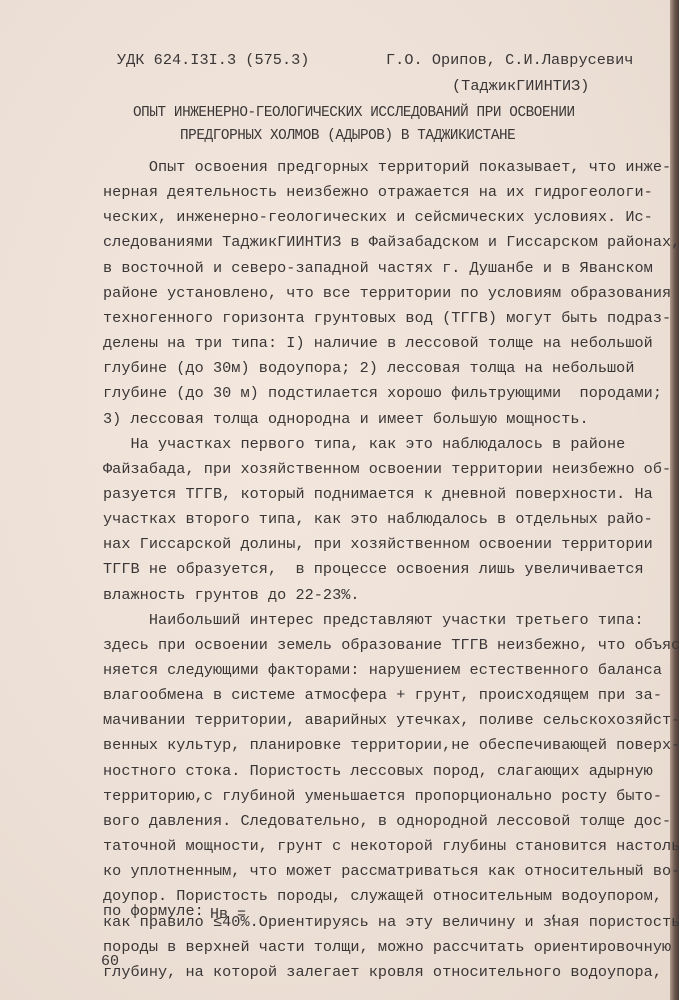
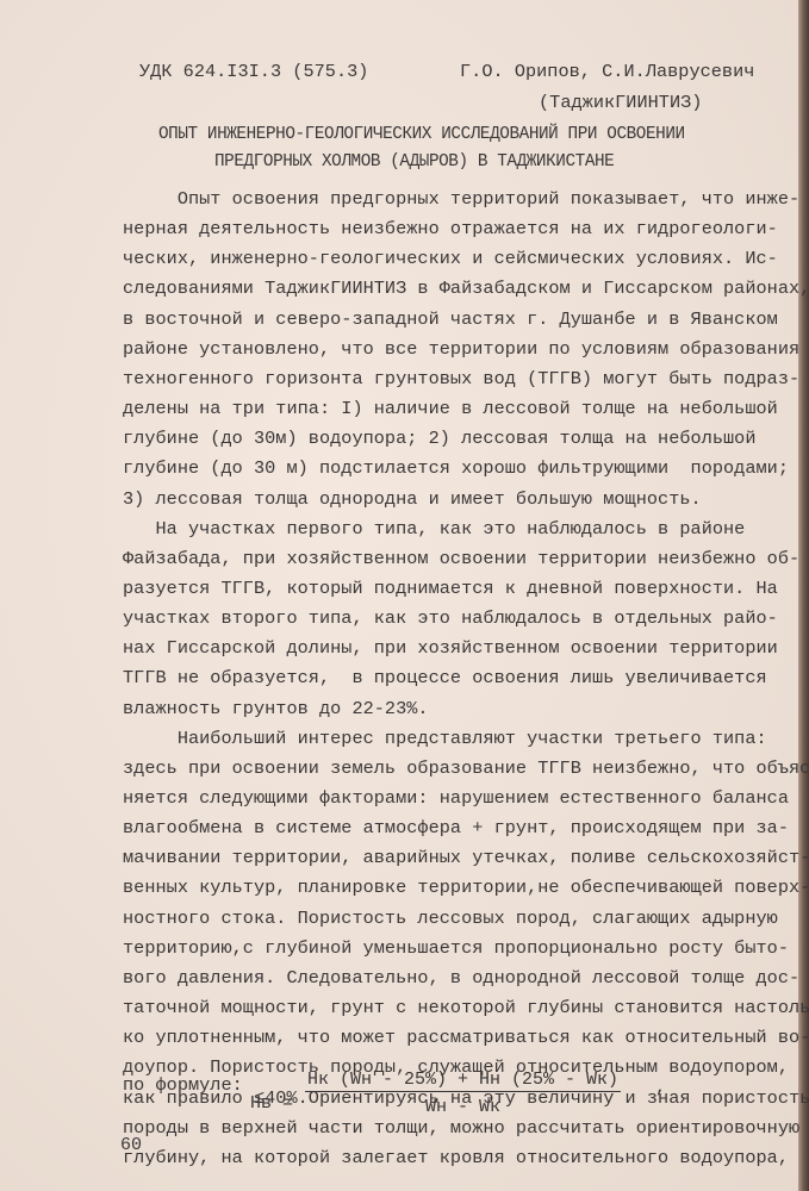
  УДК 624.I3I.3 (575.3)
  Г.О. Орипов, С.И.Лаврусевич
  (ТаджикГИИНТИЗ)
  ОПЫТ ИНЖЕНЕРНО-ГЕОЛОГИЧЕСКИХ ИССЛЕДОВАНИЙ ПРИ ОСВОЕНИИ
  ПРЕДГОРНЫХ ХОЛМОВ (АДЫРОВ) В ТАДЖИКИСТАНЕ
  Опыт освоения предгорных территорий показывает, что инже-
  нерная деятельность неизбежно отражается на их гидрогеологи-
  ческих, инженерно-геологических и сейсмических условиях. Ис-
  следованиями ТаджикГИИНТИЗ в Файзабадском и Гиссарском районах,
  в восточной и северо-западной частях г. Душанбе и в Яванском
  районе установлено, что все территории по условиям образования
  техногенного горизонта грунтовых вод (ТГГВ) могут быть подраз-
  делены на три типа: I) наличие в лессовой толще на небольшой
  глубине (до 30м) водоупора; 2) лессовая толща на небольшой
  глубине (до 30 м) подстилается хорошо фильтрующими породами;
  3) лессовая толща однородна и имеет большую мощность.
  На участках первого типа, как это наблюдалось в районе
  Файзабада, при хозяйственном освоении территории неизбежно об-
  разуется ТГГВ, который поднимается к дневной поверхности. На
  участках второго типа, как это наблюдалось в отдельных райо-
  нах Гиссарской долины, при хозяйственном освоении территории
  ТГГВ не образуется, в процессе освоения лишь увеличивается
  влажность грунтов до 22-23%.
  Наибольший интерес представляют участки третьего типа:
  здесь при освоении земель образование ТГГВ неизбежно, что объяс
  няется следующими факторами: нарушением естественного баланса
  влагообмена в системе атмосфера + грунт, происходящем при за-
  мачивании территории, аварийных утечках, поливе сельскохозяйст-
  венных культур, планировке территории,не обеспечивающей поверх-
  ностного стока. Пористость лессовых пород, слагающих адырную
  территорию,с глубиной уменьшается пропорционально росту быто-
  вого давления. Следовательно, в однородной лессовой толще дос-
  таточной мощности, грунт с некоторой глубины становится настоль
  ко уплотненным, что может рассматриваться как относительный во-
  доупор. Пористость породы, служащей относительным водоупором,
  как правило ≤40%.Ориентируясь на эту величину и зная пористость
  породы в верхней части толщи, можно рассчитать ориентировочную
  глубину, на которой залегает кровля относительного водоупора,
  по формуле:
  Нв =
+ Нк (Wн - 25%) + Нн (25% - Wк)
+ Wн - Wк
  ,
  60
